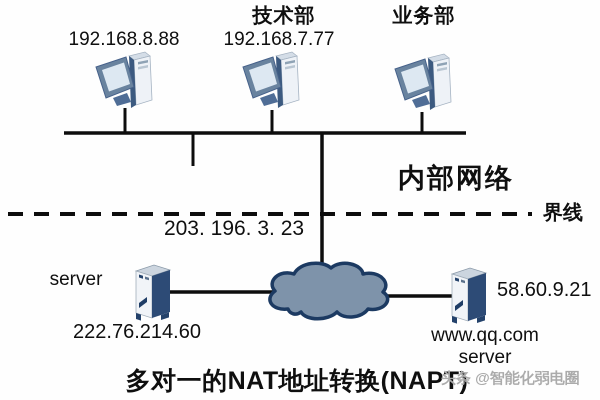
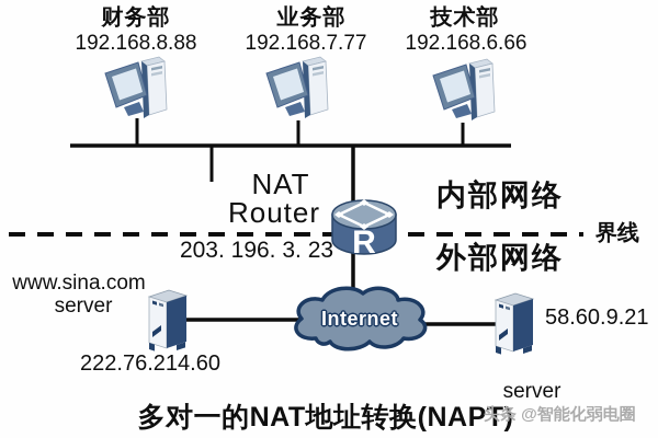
+ 财务部
  192.168.8.88
- 技术部
+ 业务部
  192.168.7.77
- 业务部
+ 技术部
+ 192.168.6.66
+ NAT
+ Router
  203. 196. 3. 23
+ R
  内部网络
+ 外部网络
  界线
+ Internet
+ www.sina.com
  server
  222.76.214.60
  58.60.9.21
- www.qq.com
  server
  多对一的NAT地址转换(NAPT)
  头条 @智能化弱电圈
